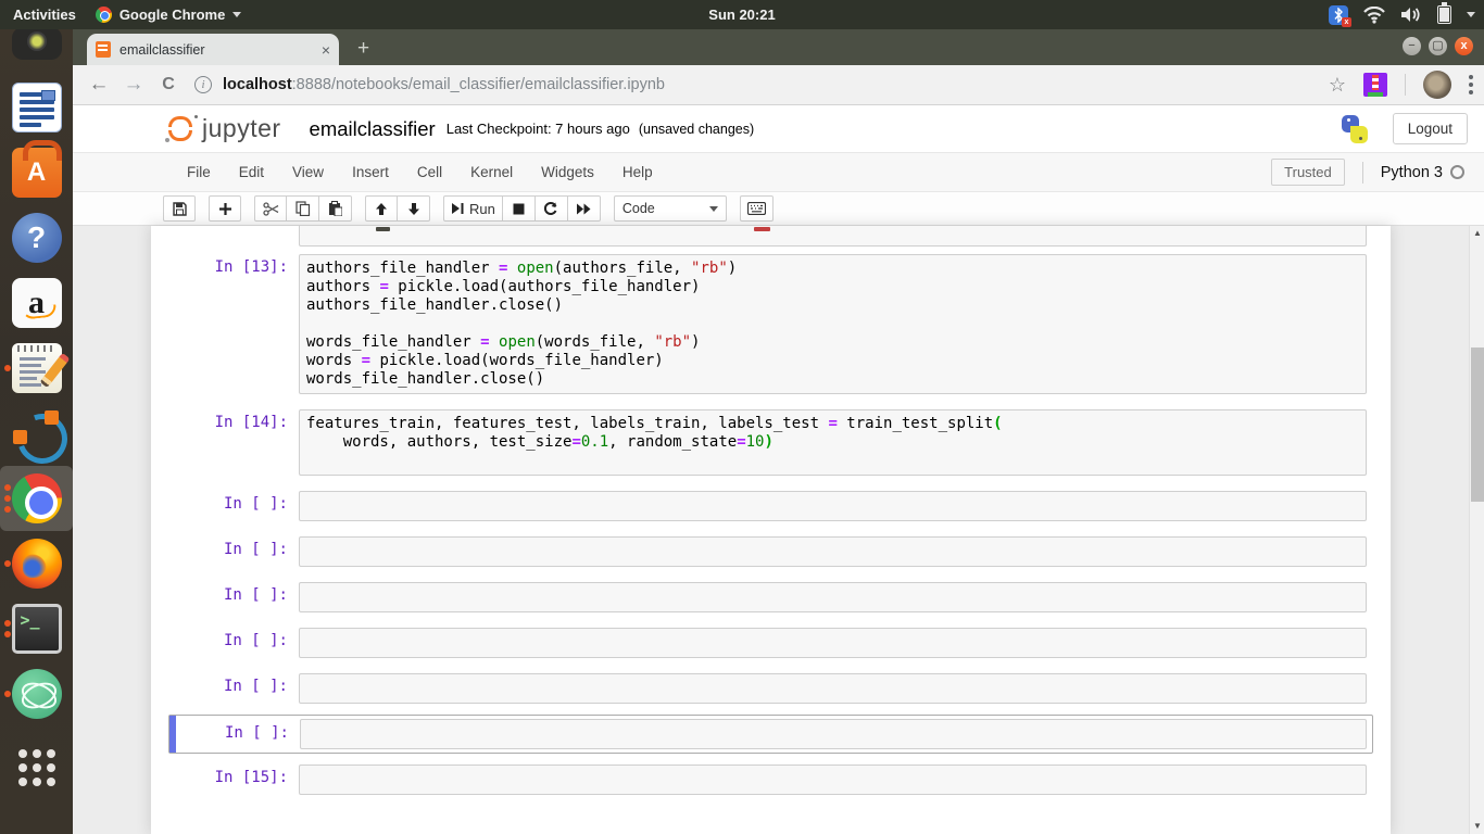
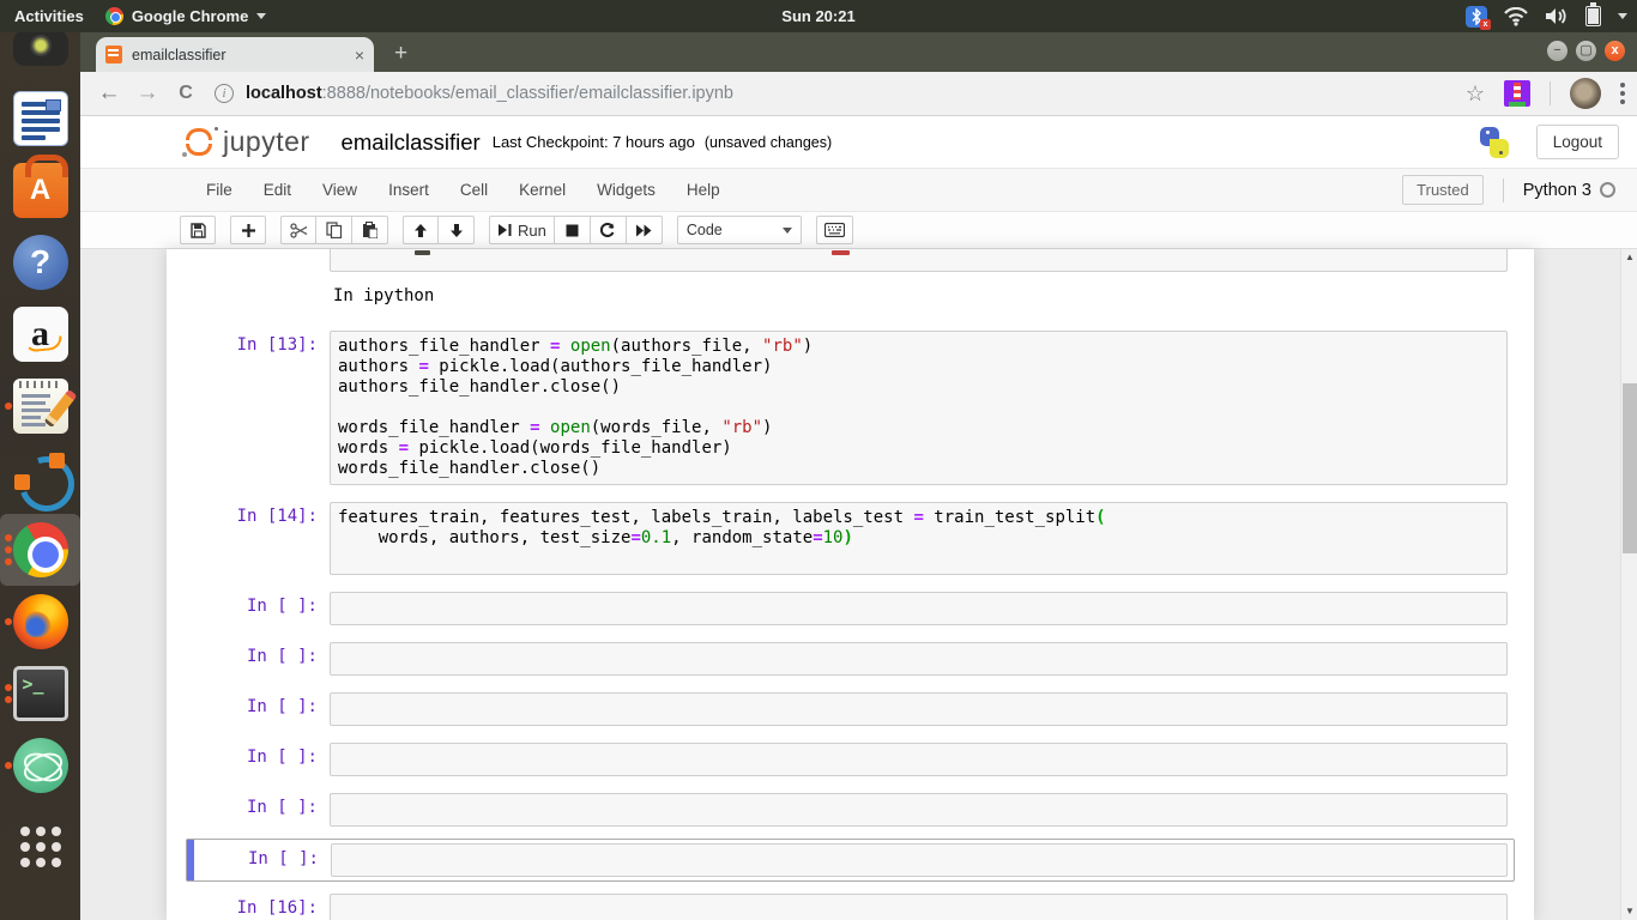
  Activities
  Google Chrome
  Sun 20:21
  A
  ?
  a
  >_
  emailclassifier
  ×
  +
  −
  ▢
  x
  ←
  →
  C
  i
  localhost:8888/notebooks/email_classifier/emailclassifier.ipynb
  ☆
  jupyter
  emailclassifier
  Last Checkpoint: 7 hours ago
  (unsaved changes)
  Logout
  File
  Edit
  View
  Insert
  Cell
  Kernel
  Widgets
  Help
  Trusted
  Python 3
  Run
  Code
+ In ipython
  In [13]:
  authors_file_handler = open(authors_file, "rb") authors = pickle.load(authors_file_handler) authors_file_handler.close() words_file_handler = open(words_file, "rb") words = pickle.load(words_file_handler) words_file_handler.close()
  In [14]:
  features_train, features_test, labels_train, labels_test = train_test_split( words, authors, test_size=0.1, random_state=10)
  In [ ]:
  In [ ]:
  In [ ]:
  In [ ]:
  In [ ]:
  In [ ]:
- In [15]:
+ In [16]:
  ▲
  ▼
